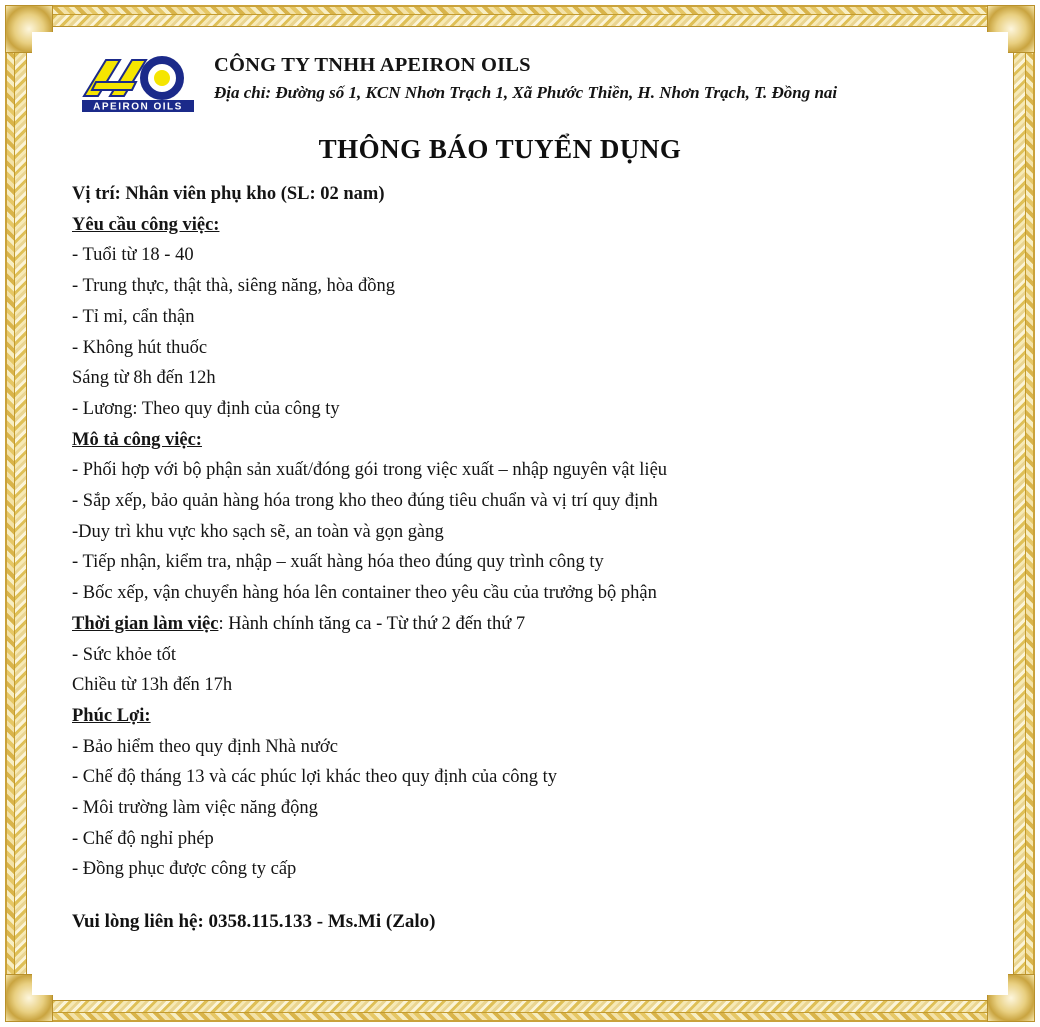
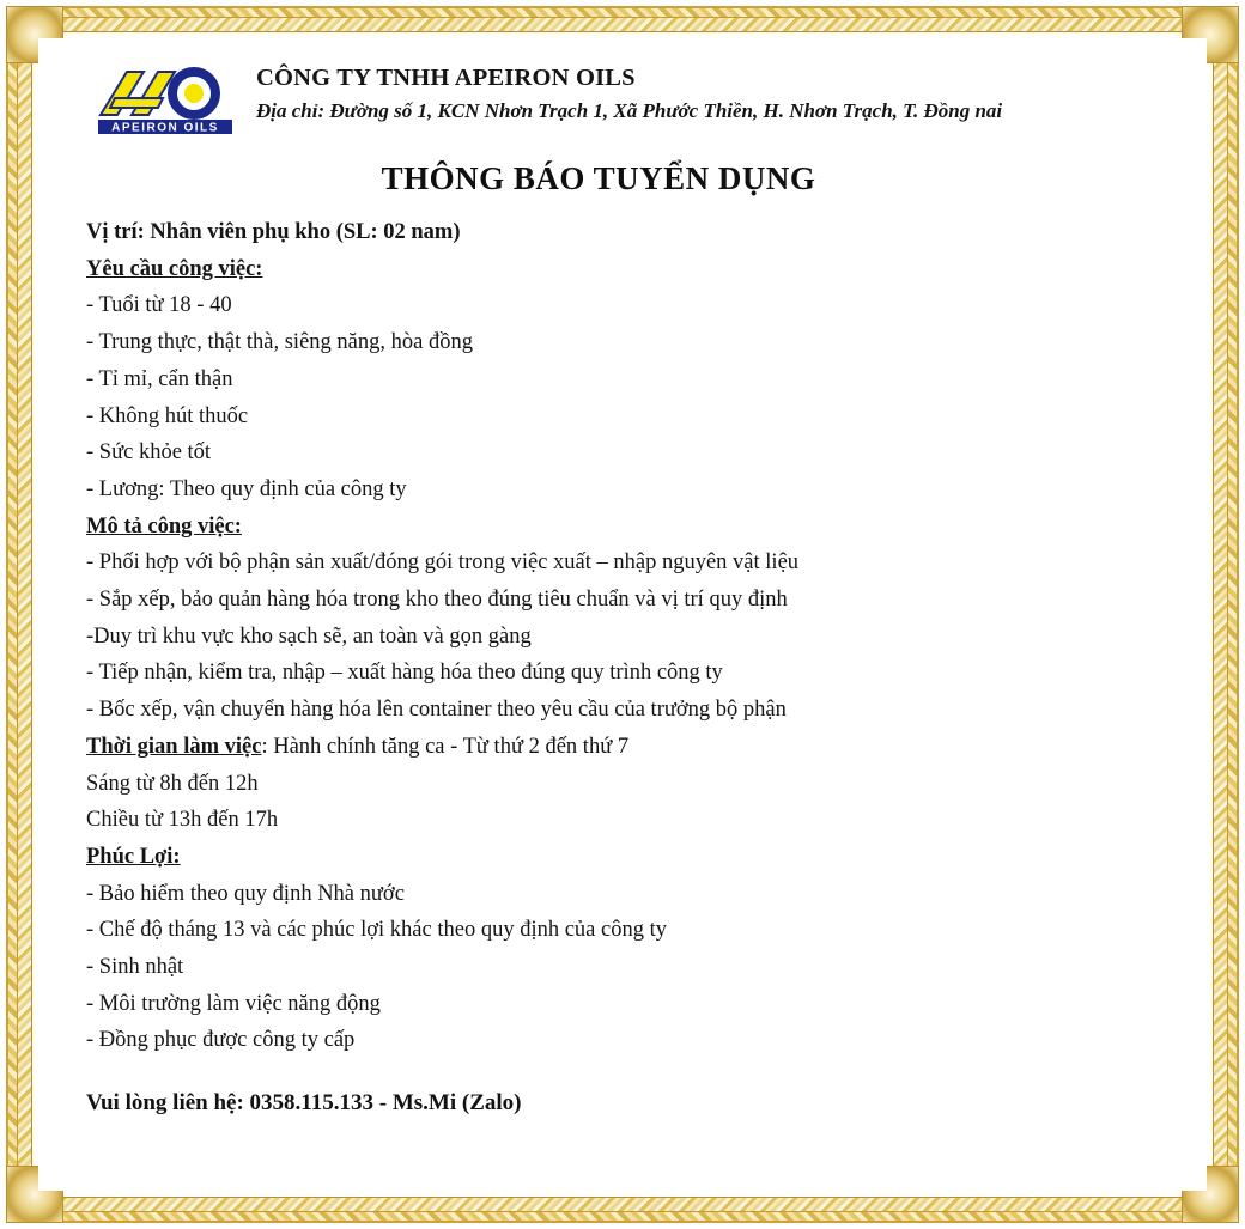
  APEIRON OILS
  CÔNG TY TNHH APEIRON OILS
  Địa chỉ: Đường số 1, KCN Nhơn Trạch 1, Xã Phước Thiền, H. Nhơn Trạch, T. Đồng nai
  THÔNG BÁO TUYỂN DỤNG
  Vị trí: Nhân viên phụ kho (SL: 02 nam)
  Yêu cầu công việc:
  - Tuổi từ 18 - 40
  - Trung thực, thật thà, siêng năng, hòa đồng
  - Tỉ mỉ, cẩn thận
  - Không hút thuốc
- Sáng từ 8h đến 12h
+ - Sức khỏe tốt
  - Lương: Theo quy định của công ty
  Mô tả công việc:
  - Phối hợp với bộ phận sản xuất/đóng gói trong việc xuất – nhập nguyên vật liệu
  - Sắp xếp, bảo quản hàng hóa trong kho theo đúng tiêu chuẩn và vị trí quy định
  -Duy trì khu vực kho sạch sẽ, an toàn và gọn gàng
  - Tiếp nhận, kiểm tra, nhập – xuất hàng hóa theo đúng quy trình công ty
  - Bốc xếp, vận chuyển hàng hóa lên container theo yêu cầu của trưởng bộ phận
  Thời gian làm việc: Hành chính tăng ca - Từ thứ 2 đến thứ 7
- - Sức khỏe tốt
+ Sáng từ 8h đến 12h
  Chiều từ 13h đến 17h
  Phúc Lợi:
  - Bảo hiểm theo quy định Nhà nước
  - Chế độ tháng 13 và các phúc lợi khác theo quy định của công ty
+ - Sinh nhật
  - Môi trường làm việc năng động
- - Chế độ nghỉ phép
  - Đồng phục được công ty cấp
  Vui lòng liên hệ: 0358.115.133 - Ms.Mi (Zalo)
